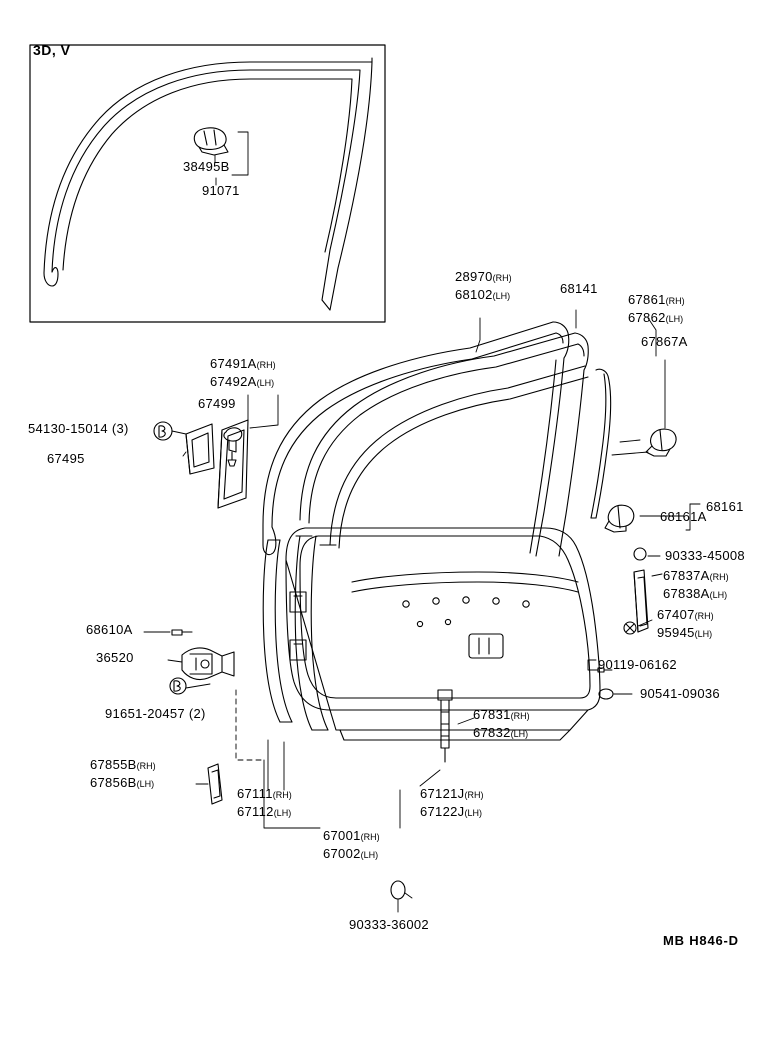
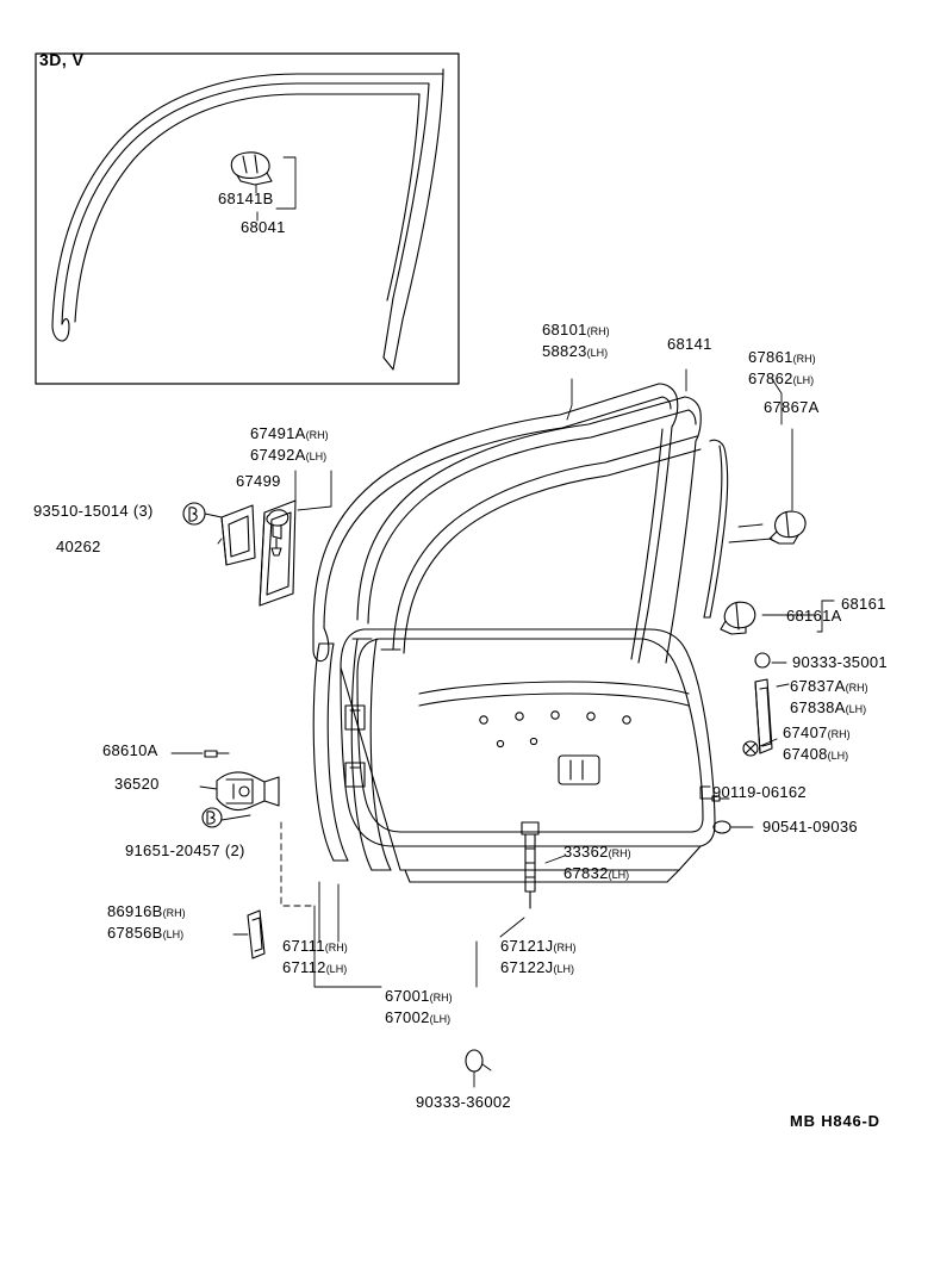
  3D, V
- 38495B
+ 68141B
- 91071
+ 68041
- 28970(RH)
+ 68101(RH)
- 68102(LH)
+ 58823(LH)
  68141
  67861(RH)
  67862(LH)
  67867A
  67491A(RH)
  67492A(LH)
  67499
- 54130-15014 (3)
+ 93510-15014 (3)
- 67495
+ 40262
  68161A
  68161
- 90333-45008
+ 90333-35001
  67837A(RH)
  67838A(LH)
  67407(RH)
- 95945(LH)
+ 67408(LH)
  90119-06162
  90541-09036
  68610A
  36520
  91651-20457 (2)
- 67855B(RH)
+ 86916B(RH)
  67856B(LH)
  67111(RH)
  67112(LH)
  67121J(RH)
  67122J(LH)
- 67831(RH)
+ 33362(RH)
  67832(LH)
  67001(RH)
  67002(LH)
  90333-36002
  MB H846-D
